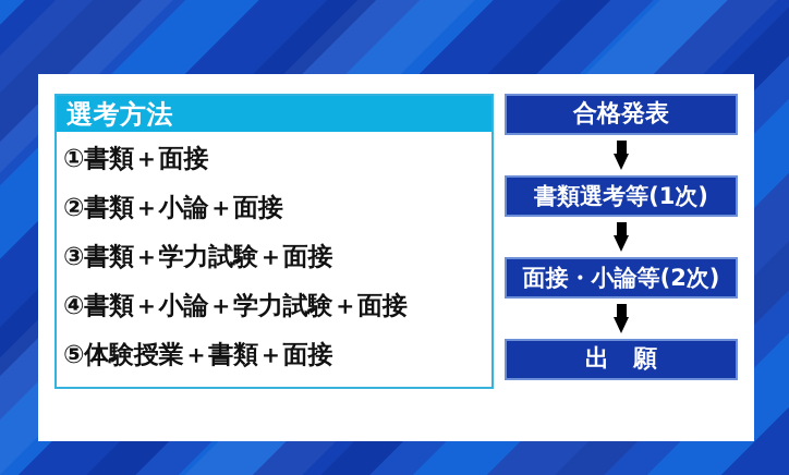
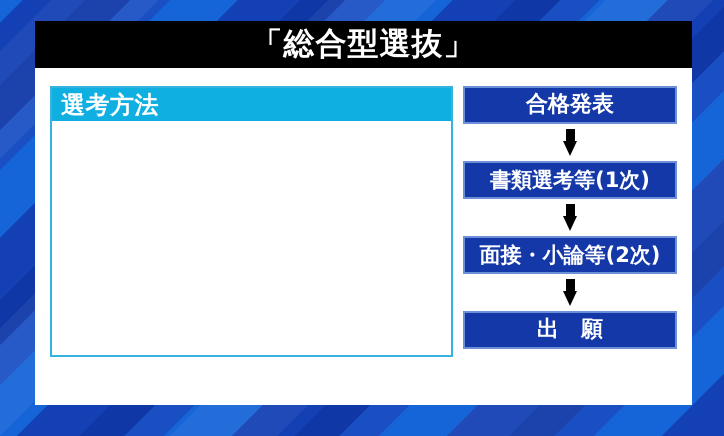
+ 「総合型選抜」
  選考方法
- ①書類＋面接
- ②書類＋小論＋面接
- ③書類＋学力試験＋面接
- ④書類＋小論＋学力試験＋面接
- ⑤体験授業＋書類＋面接
  合格発表
  書類選考等(1次)
  面接・小論等(2次)
  出 願
